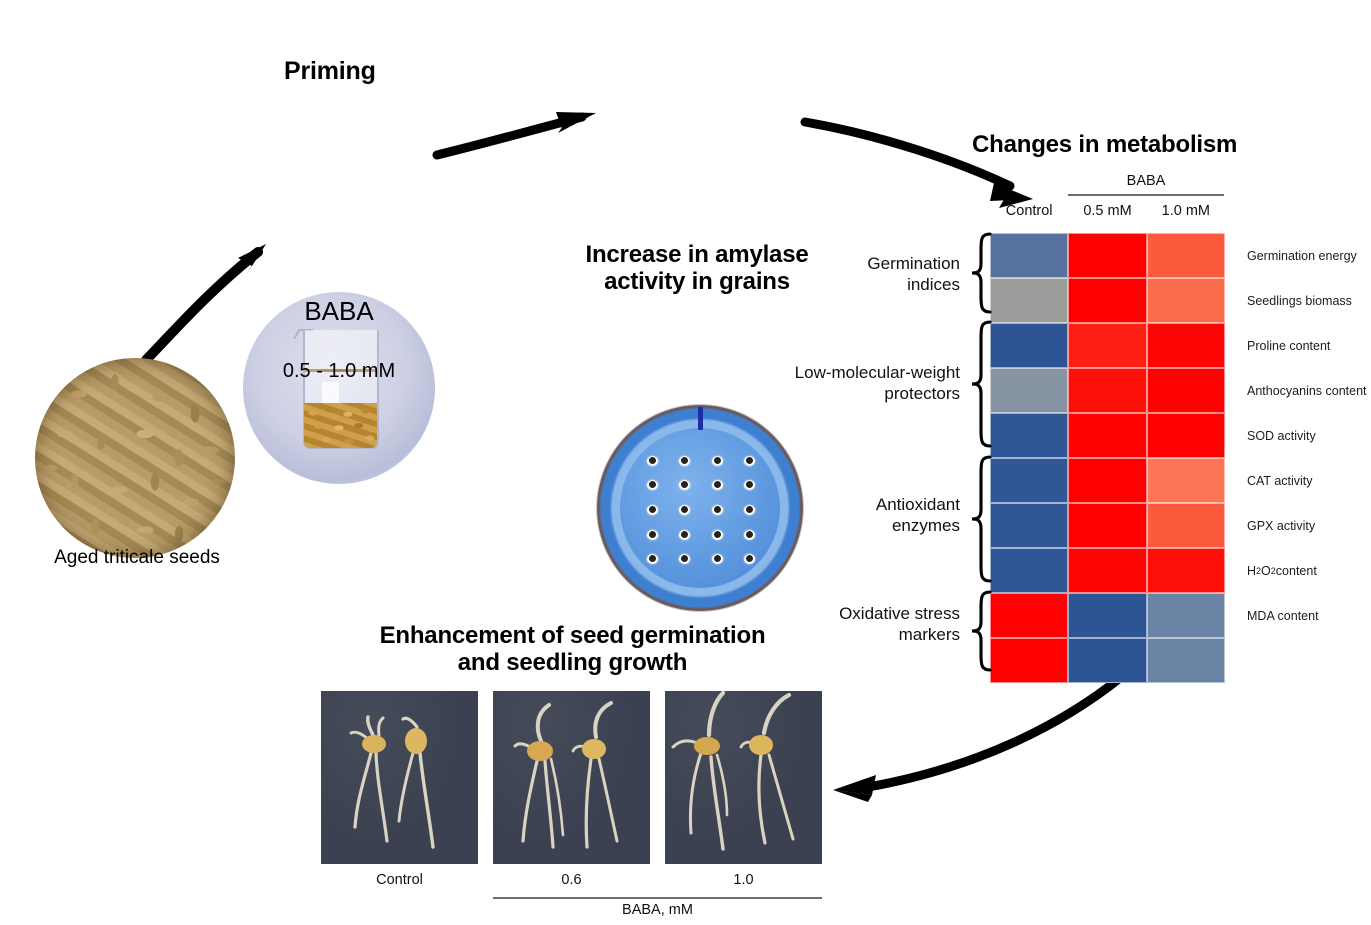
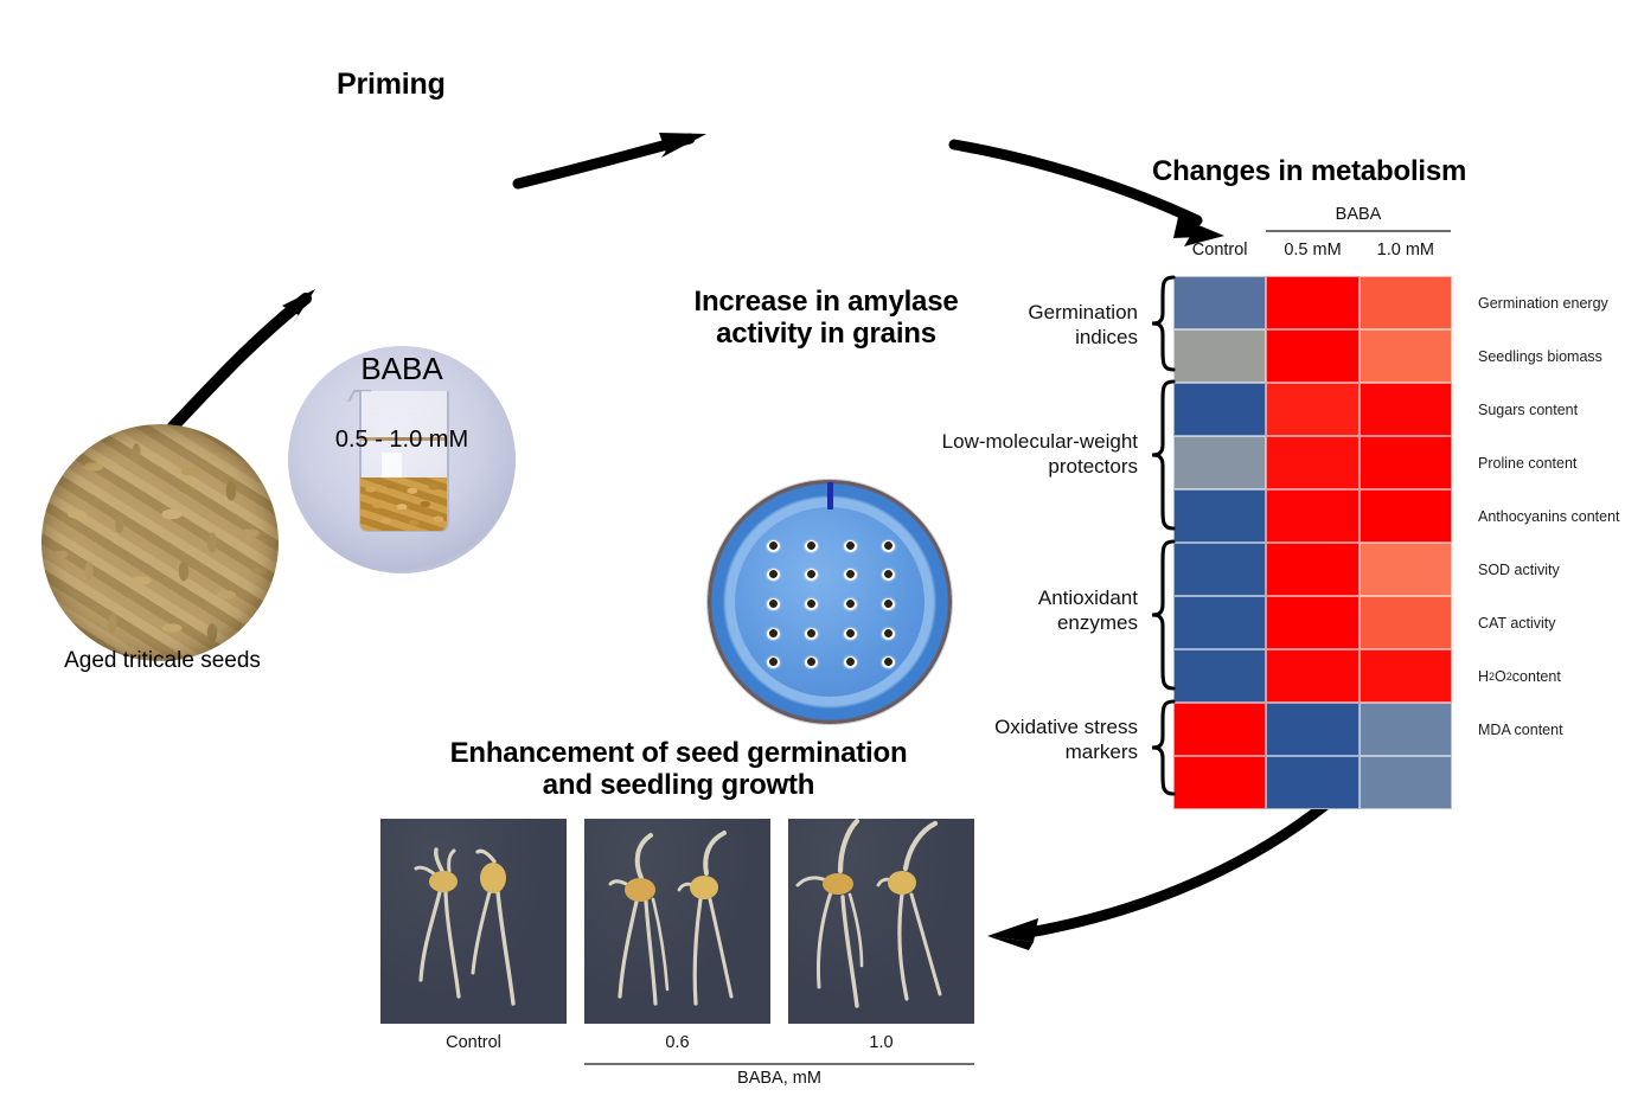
  Priming
  Increase in amylase
  activity in grains
  Changes in metabolism
  Enhancement of seed germination
  and seedling growth
  Aged triticale seeds
  BABA
  0.5 - 1.0 mM
  BABA
  Control
  0.5 mM
  1.0 mM
  Germination energy
  Seedlings biomass
+ Sugars content
  Proline content
  Anthocyanins content
  SOD activity
  CAT activity
- GPX activity
  H
  2
  O
  2
  content
  MDA content
  Germination
  indices
  Low-molecular-weight
  protectors
  Antioxidant
  enzymes
  Oxidative stress
  markers
  Control
  0.6
  1.0
  BABA, mM
